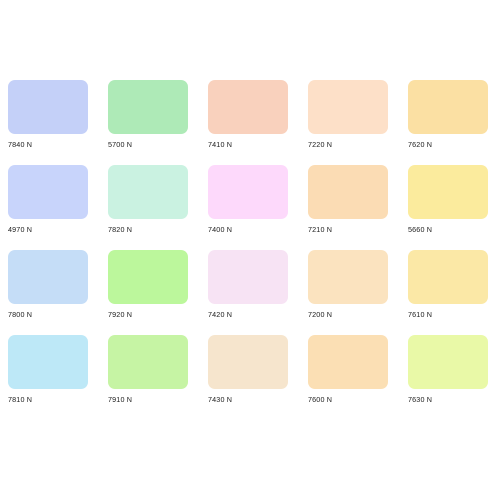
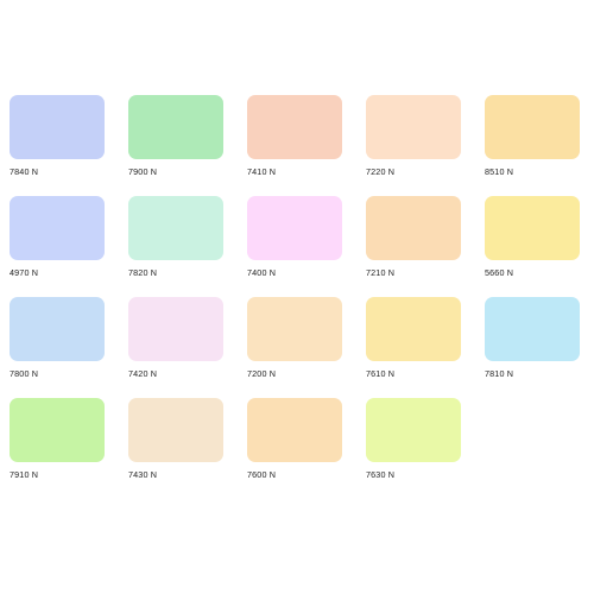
  7840 N
- 5700 N
+ 7900 N
  7410 N
  7220 N
- 7620 N
+ 8510 N
  4970 N
  7820 N
  7400 N
  7210 N
  5660 N
  7800 N
- 7920 N
  7420 N
  7200 N
  7610 N
  7810 N
  7910 N
  7430 N
  7600 N
  7630 N
